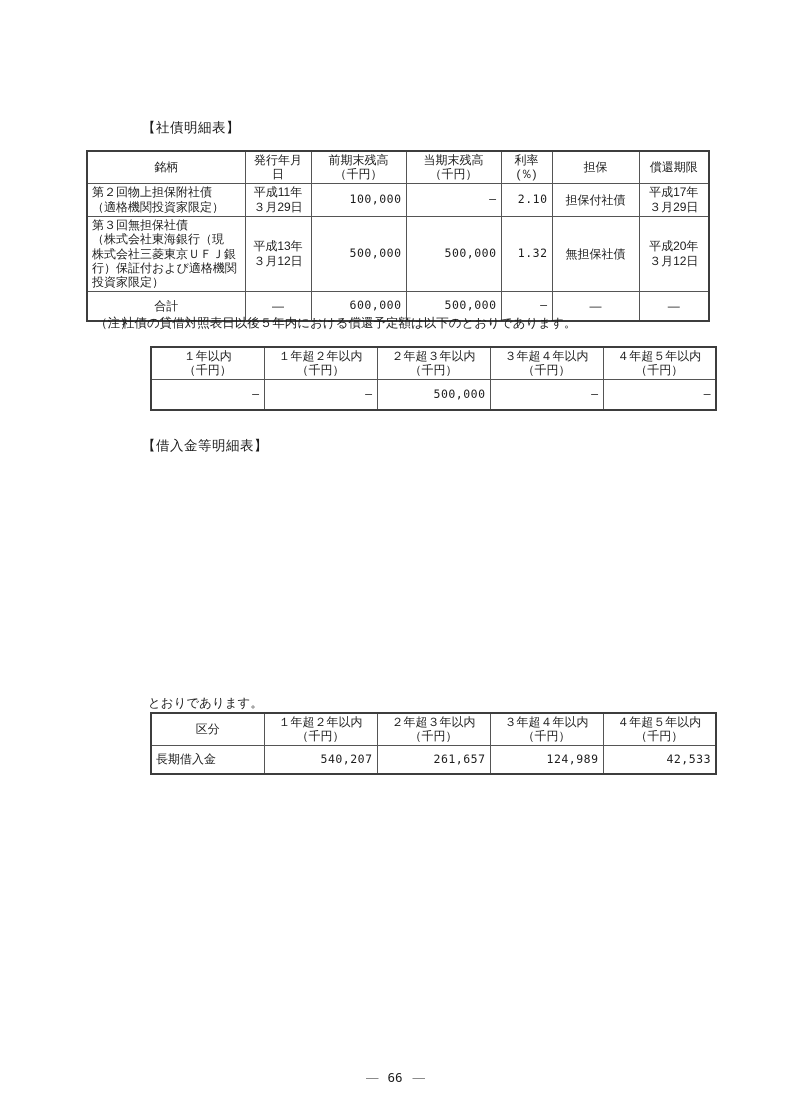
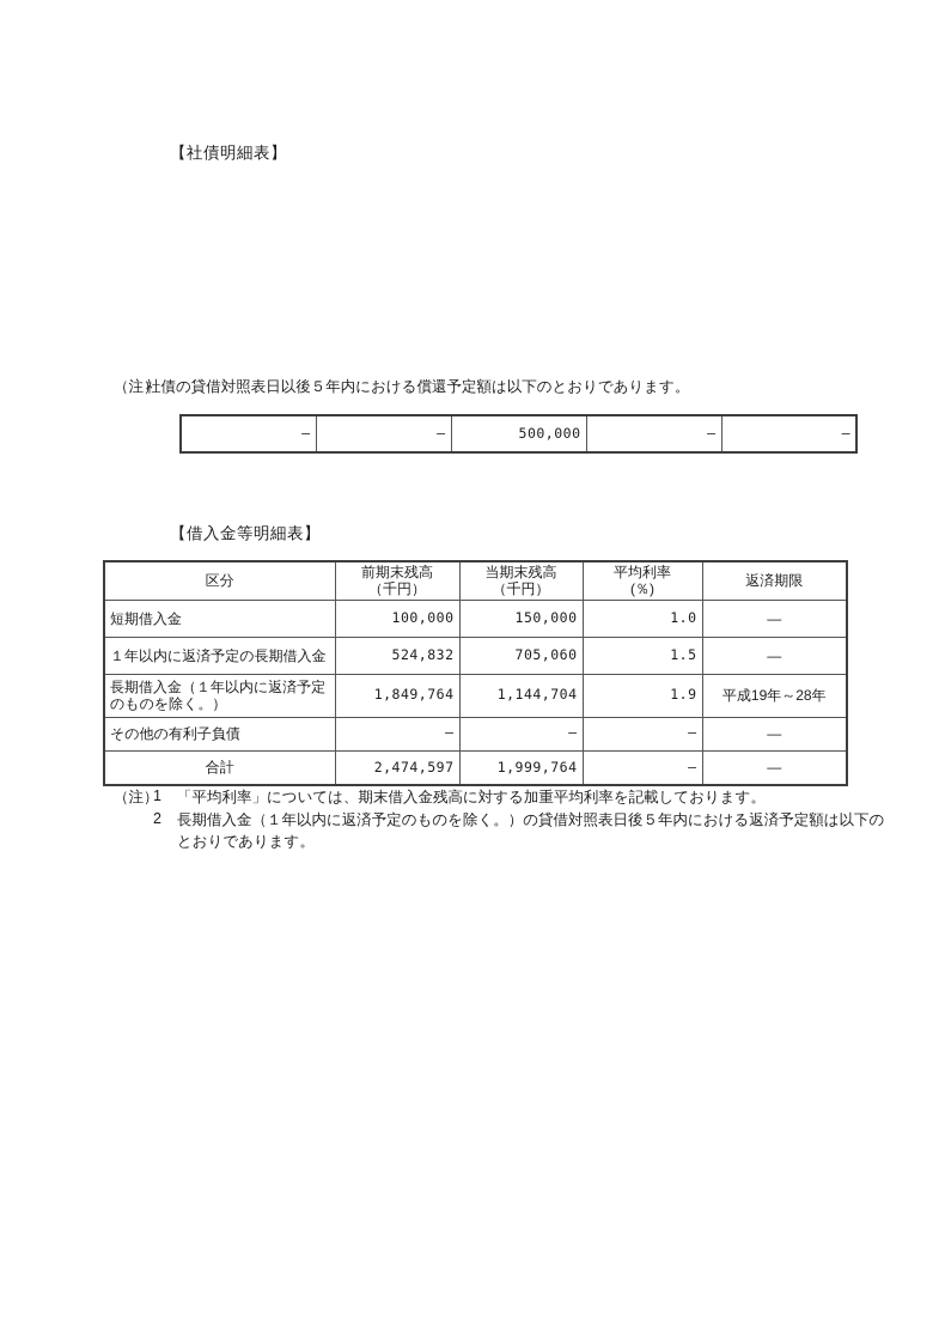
  【社債明細表】
- 銘柄	発行年月日	前期末残高 （千円）	当期末残高 （千円）	利率 (％)	担保	償還期限
- 第２回物上担保附社債 （適格機関投資家限定）	平成11年 ３月29日	100,000	―	2.10	担保付社債	平成17年 ３月29日
- 第３回無担保社債 （株式会社東海銀行（現 株式会社三菱東京ＵＦＪ銀行）保証付および適格機関投資家限定）	平成13年 ３月12日	500,000	500,000	1.32	無担保社債	平成20年 ３月12日
- 合計	―	600,000	500,000	―	―	―
  社債の貸借対照表日以後５年内における償還予定額は以下のとおりであります。
- １年以内 （千円）	１年超２年以内 （千円）	２年超３年以内 （千円）	３年超４年以内 （千円）	４年超５年以内 （千円）
  ―	―	500,000	―	―
  【借入金等明細表】
+ 区分	前期末残高 （千円）	当期末残高 （千円）	平均利率 (％)	返済期限
+ 短期借入金	100,000	150,000	1.0	―
+ １年以内に返済予定の長期借入金	524,832	705,060	1.5	―
+ 長期借入金（１年以内に返済予定のものを除く。）	1,849,764	1,144,704	1.9	平成19年～28年
+ その他の有利子負債	―	―	―	―
+ 合計	2,474,597	1,999,764	―	―
+ （注）
+ 1
+ 「平均利率」については、期末借入金残高に対する加重平均利率を記載しております。
+ 2
+ 長期借入金（１年以内に返済予定のものを除く。）の貸借対照表日後５年内における返済予定額は以下の
  とおりであります。
- 区分	１年超２年以内 （千円）	２年超３年以内 （千円）	３年超４年以内 （千円）	４年超５年以内 （千円）
- 長期借入金	540,207	261,657	124,989	42,533
- ― 66 ―
